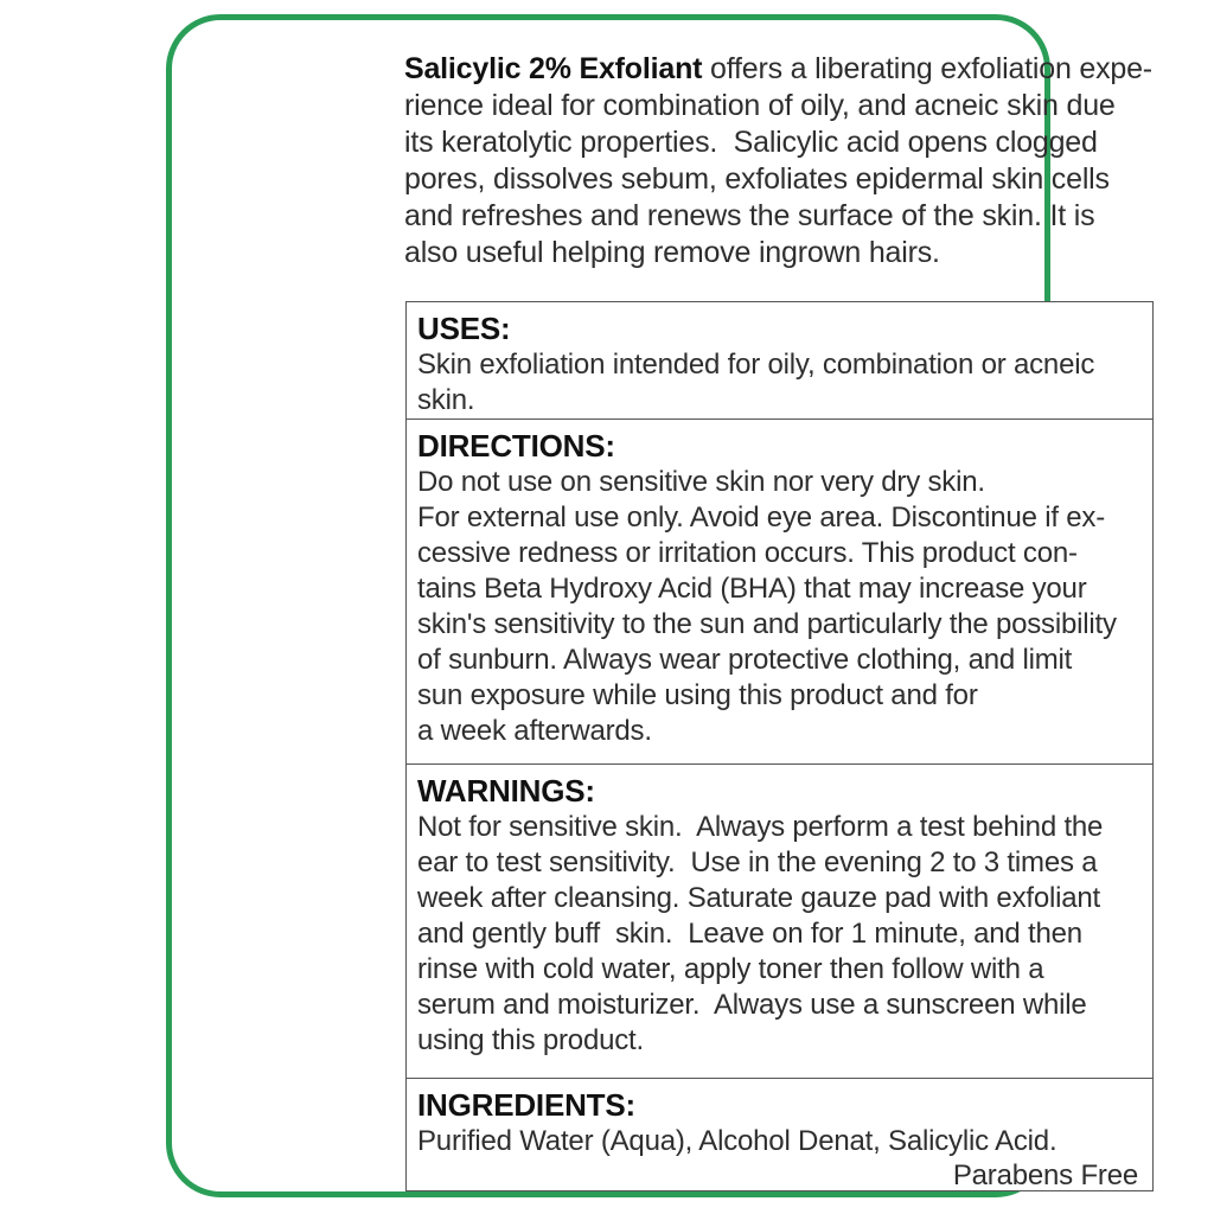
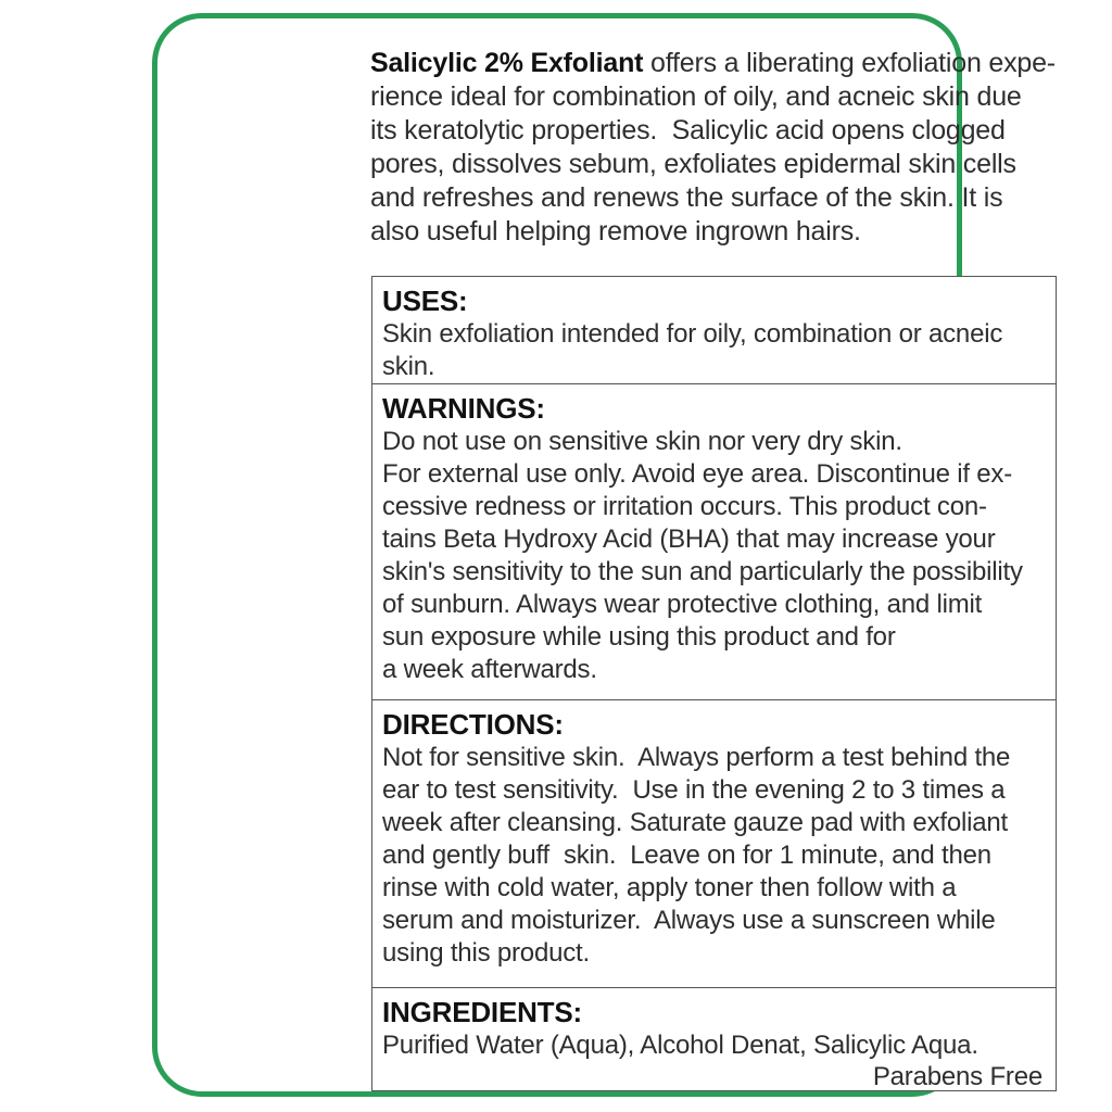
  Salicylic 2% Exfoliant offers a liberating exfoliation expe-
  rience ideal for combination of oily, and acneic skin due
  its keratolytic properties. Salicylic acid opens clogged
  pores, dissolves sebum, exfoliates epidermal skin cells
  and refreshes and renews the surface of the skin. It is
  also useful helping remove ingrown hairs.
  USES:
  Skin exfoliation intended for oily, combination or acneic
  skin.
- DIRECTIONS:
+ WARNINGS:
  Do not use on sensitive skin nor very dry skin.
  For external use only. Avoid eye area. Discontinue if ex-
  cessive redness or irritation occurs. This product con-
  tains Beta Hydroxy Acid (BHA) that may increase your
  skin's sensitivity to the sun and particularly the possibility
  of sunburn. Always wear protective clothing, and limit
  sun exposure while using this product and for
  a week afterwards.
- WARNINGS:
+ DIRECTIONS:
  Not for sensitive skin. Always perform a test behind the
  ear to test sensitivity. Use in the evening 2 to 3 times a
  week after cleansing. Saturate gauze pad with exfoliant
  and gently buff skin. Leave on for 1 minute, and then
  rinse with cold water, apply toner then follow with a
  serum and moisturizer. Always use a sunscreen while
  using this product.
  INGREDIENTS:
- Purified Water (Aqua), Alcohol Denat, Salicylic Acid.
+ Purified Water (Aqua), Alcohol Denat, Salicylic Aqua.
  Parabens Free
